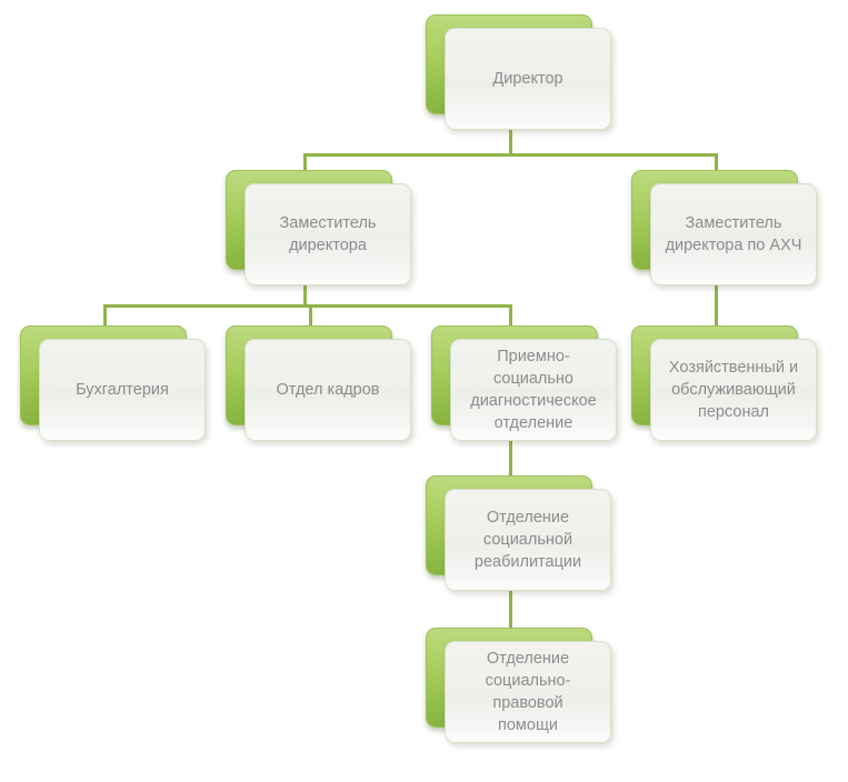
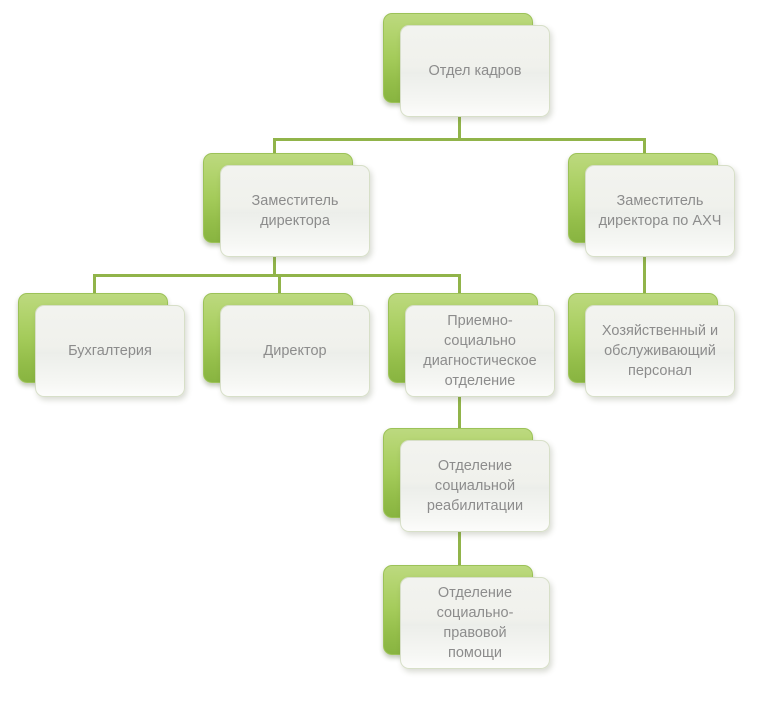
- Директор
+ Отдел кадров
  Заместитель
  директора
  Заместитель
  директора по АХЧ
  Бухгалтерия
- Отдел кадров
+ Директор
  Приемно-
  социально
  диагностическое
  отделение
  Хозяйственный и
  обслуживающий
  персонал
  Отделение
  социальной
  реабилитации
  Отделение
  социально-
  правовой
  помощи
